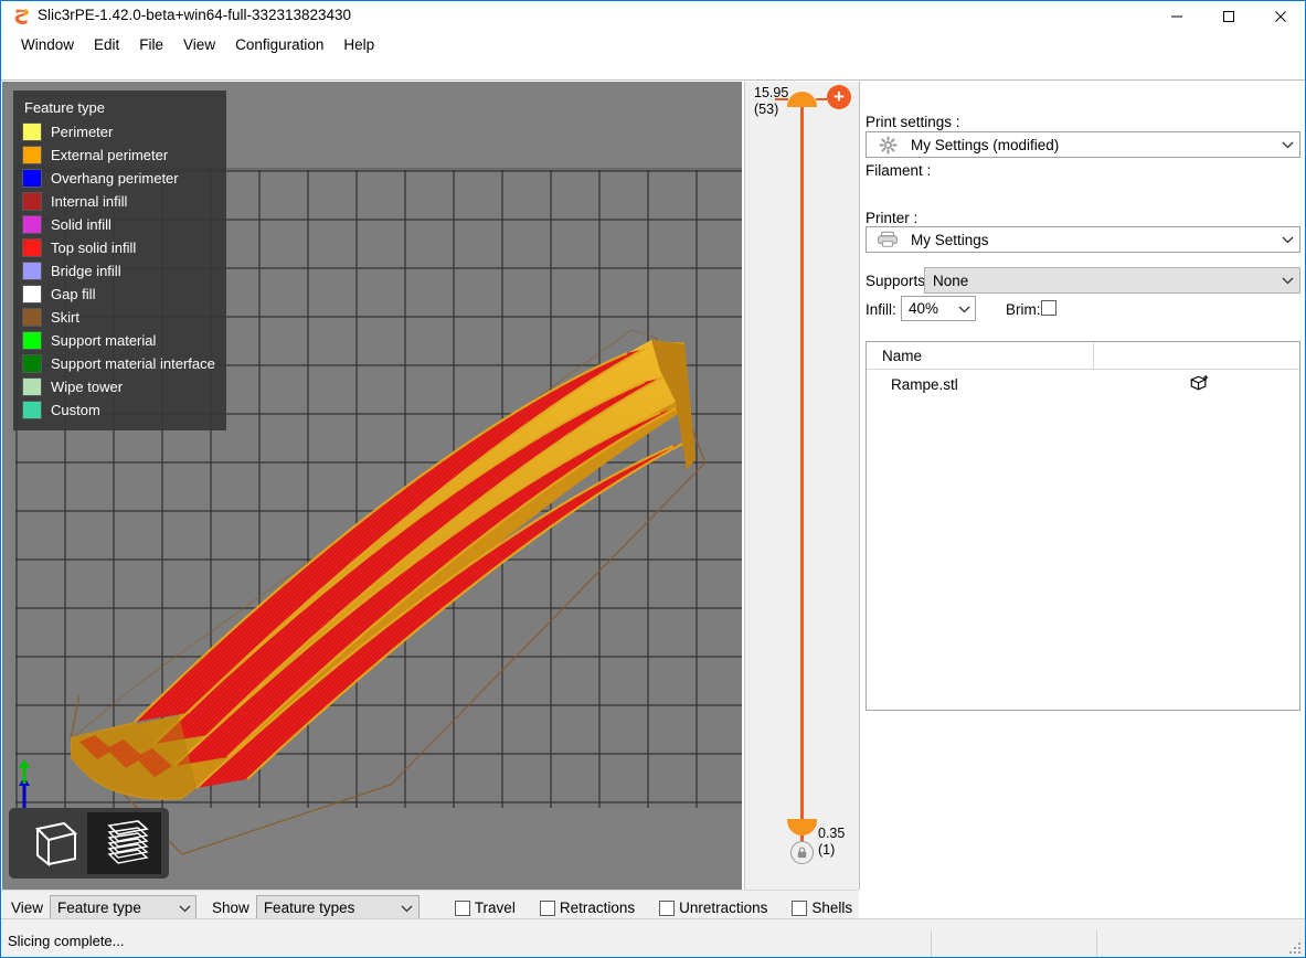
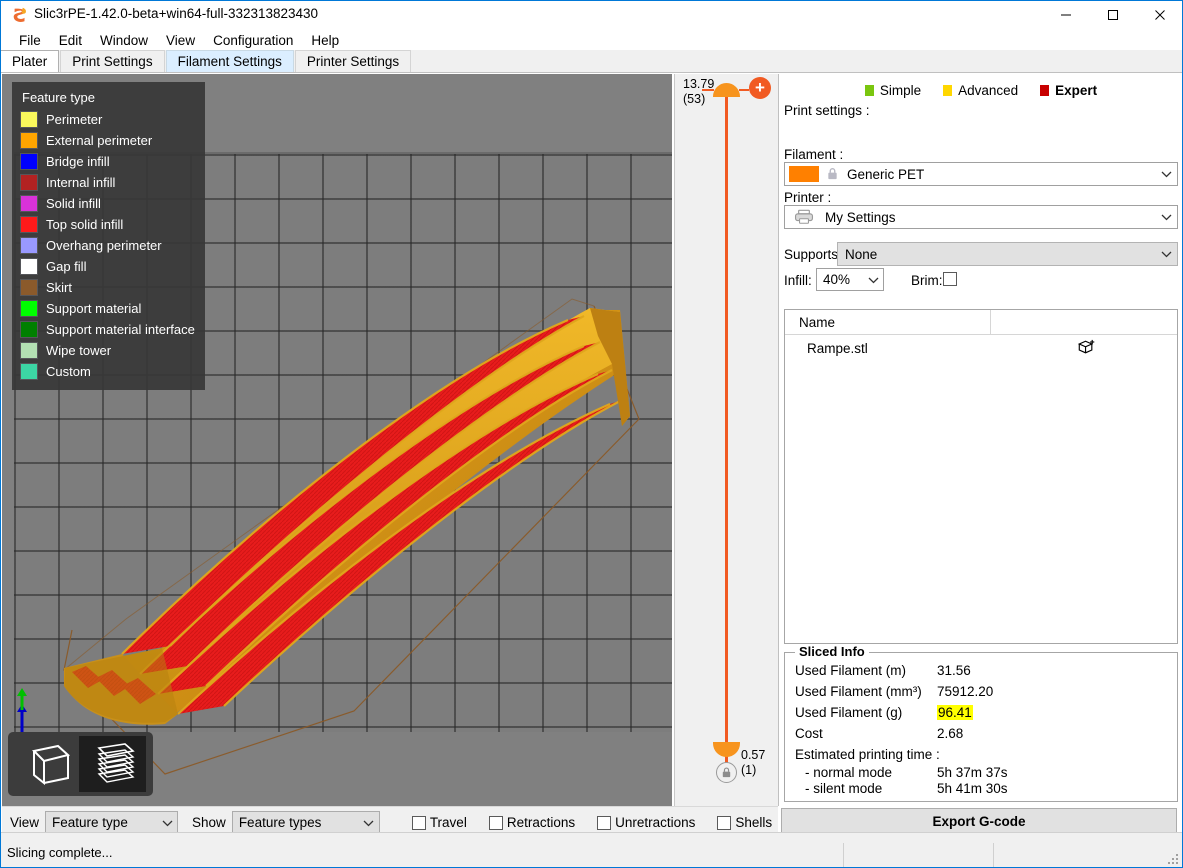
  Slic3rPE-1.42.0-beta+win64-full-332313823430
- Window
+ File
  Edit
- File
+ Window
  View
  Configuration
  Help
+ Plater
+ Print Settings
+ Filament Settings
+ Printer Settings
  Feature type
  Perimeter
  External perimeter
- Overhang perimeter
+ Bridge infill
  Internal infill
  Solid infill
  Top solid infill
- Bridge infill
+ Overhang perimeter
  Gap fill
  Skirt
  Support material
  Support material interface
  Wipe tower
  Custom
- 15.95
+ 13.79
  (53)
  +
- 0.35
+ 0.57
  (1)
+ Simple
+ Advanced
+ Expert
  Print settings :
- My Settings (modified)
  Filament :
+ Generic PET
  Printer :
  My Settings
  Supports
  None
  Infill:
  40%
  Brim:
  Name
  Rampe.stl
+ Sliced Info
+ Used Filament (m)
+ 31.56
+ Used Filament (mm³)
+ 75912.20
+ Used Filament (g)
+ 96.41
+ Cost
+ 2.68
+ Estimated printing time :
+ - normal mode
+ 5h 37m 37s
+ - silent mode
+ 5h 41m 30s
  View
  Feature type
  Show
  Feature types
  Travel
  Retractions
  Unretractions
  Shells
+ Export G-code
  Slicing complete...
